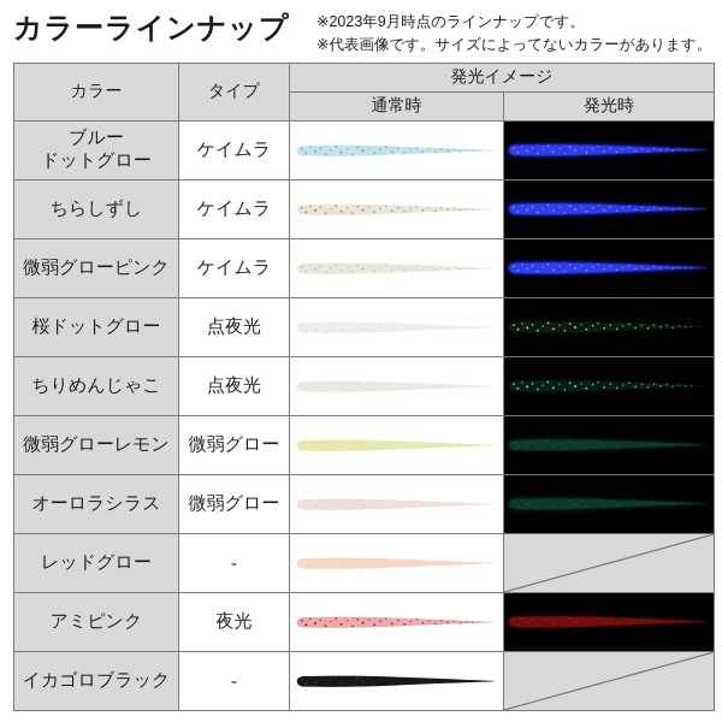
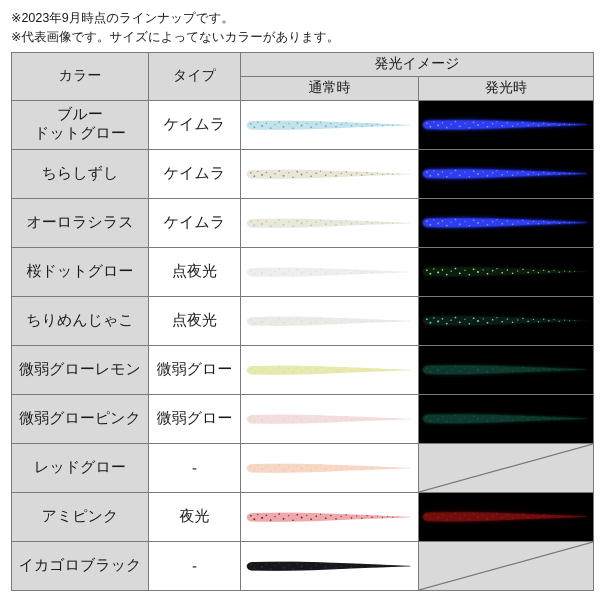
- カラーラインナップ
  ※2023年9月時点のラインナップです。
  ※代表画像です。サイズによってないカラーがあります。
  カラー	タイプ	発光イメージ
  通常時	発光時
  ブルー ドットグロー	ケイムラ
  ちらしずし	ケイムラ
- 微弱グローピンク	ケイムラ
+ オーロラシラス	ケイムラ
  桜ドットグロー	点夜光
  ちりめんじゃこ	点夜光
  微弱グローレモン	微弱グロー
- オーロラシラス	微弱グロー
+ 微弱グローピンク	微弱グロー
  レッドグロー	-
  アミピンク	夜光
  イカゴロブラック	-
